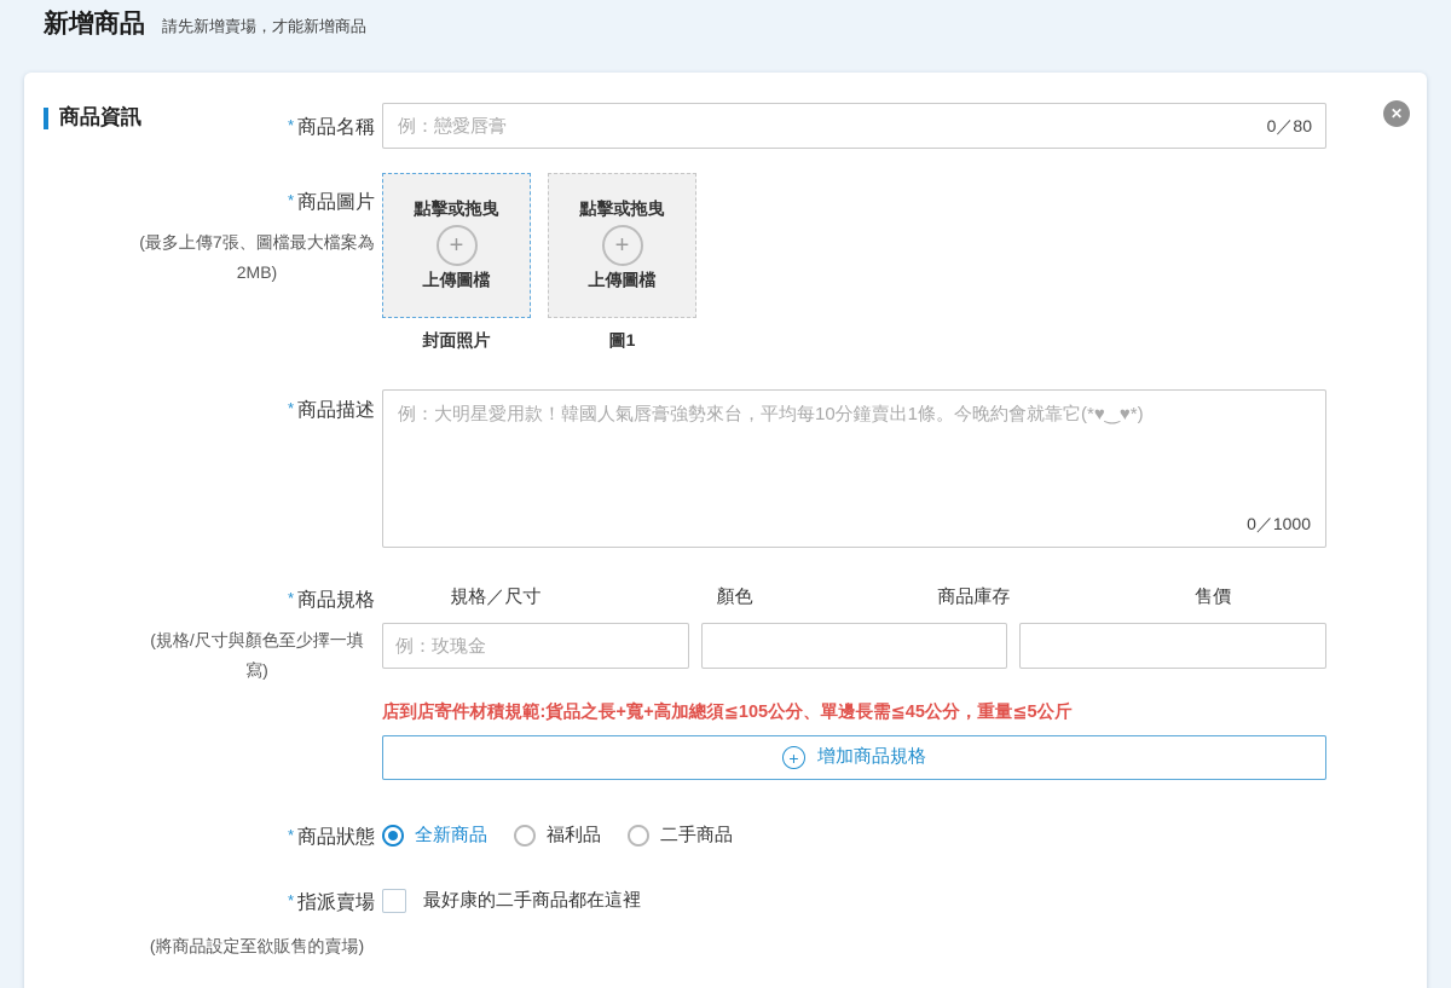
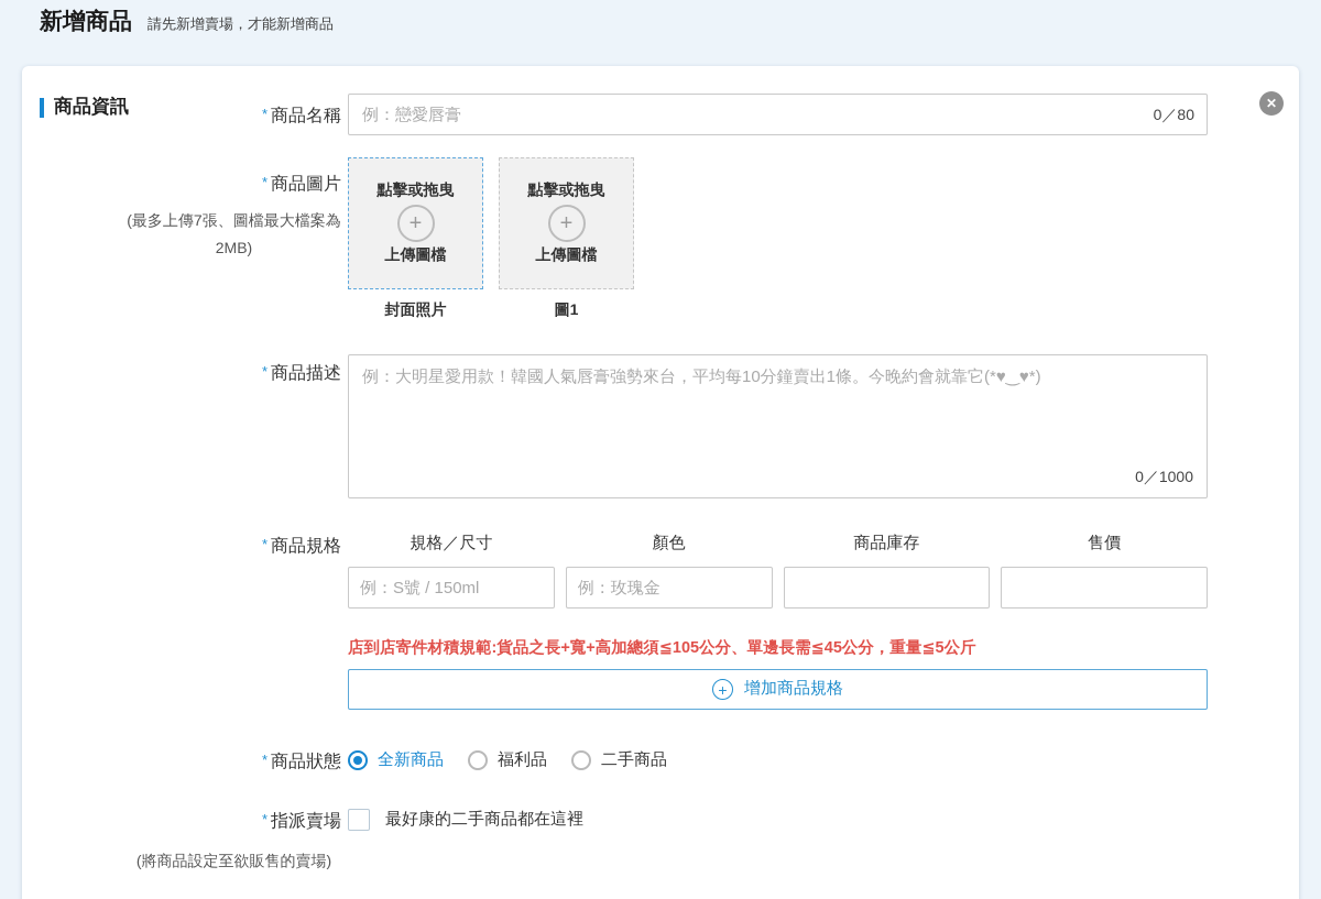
  新增商品
  請先新增賣場，才能新增商品
  ✕
  商品資訊
  * 商品名稱
  例：戀愛唇膏
  0／80
  * 商品圖片
  (最多上傳7張、圖檔最大檔案為2MB)
  點擊或拖曳
  +
  上傳圖檔
  封面照片
  點擊或拖曳
  +
  上傳圖檔
  圖1
  * 商品描述
  例：大明星愛用款！韓國人氣唇膏強勢來台，平均每10分鐘賣出1條。今晚約會就靠它(*♥‿♥*)
  0／1000
  * 商品規格
- (規格/尺寸與顏色至少擇一填寫)
  規格／尺寸
  顏色
  商品庫存
  售價
+ 例：S號 / 150ml
  例：玫瑰金
  店到店寄件材積規範:貨品之長+寬+高加總須≦105公分、單邊長需≦45公分，重量≦5公斤
  +
  增加商品規格
  * 商品狀態
  全新商品
  福利品
  二手商品
  * 指派賣場
  (將商品設定至欲販售的賣場)
  最好康的二手商品都在這裡
